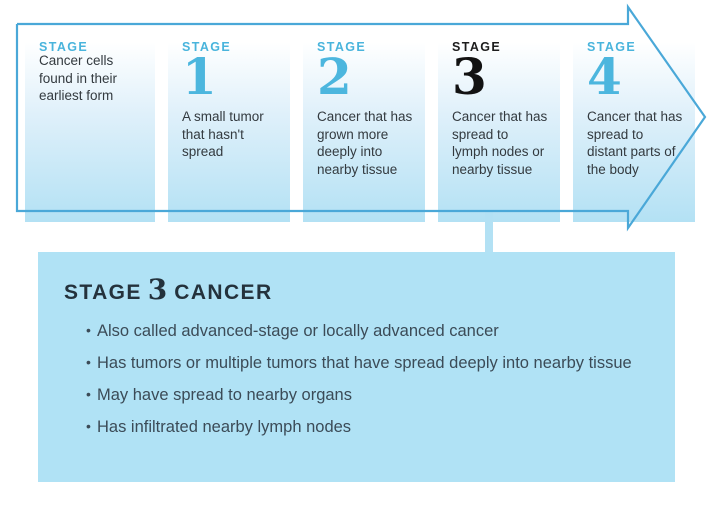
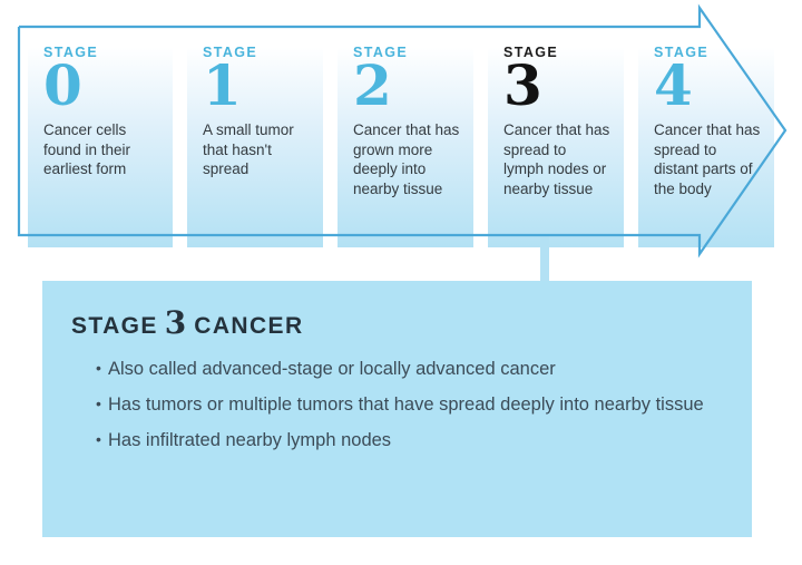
  STAGE
+ 0
  Cancer cells found in their earliest form
  STAGE
  1
  A small tumor that hasn't spread
  STAGE
  2
  Cancer that has grown more deeply into nearby tissue
  STAGE
  3
  Cancer that has spread to lymph nodes or nearby tissue
  STAGE
  4
  Cancer that has spread to distant parts of the body
  STAGE
  3
  CANCER
  Also called advanced-stage or locally advanced cancer
  Has tumors or multiple tumors that have spread deeply into nearby tissue
- May have spread to nearby organs
  Has infiltrated nearby lymph nodes
